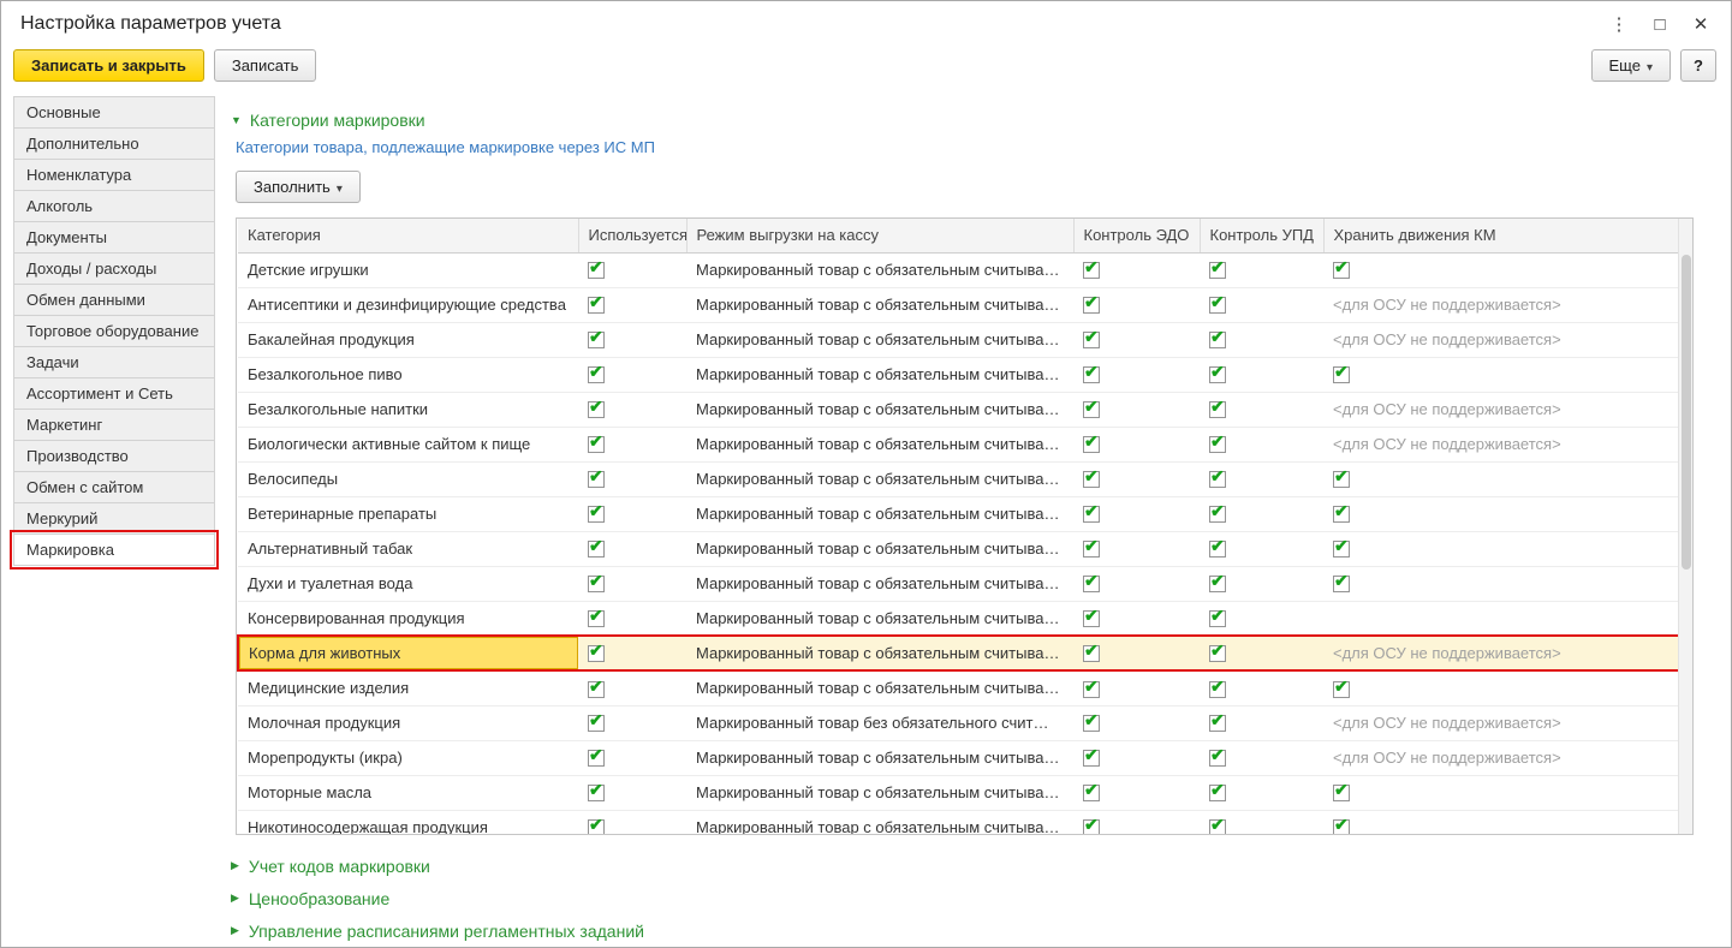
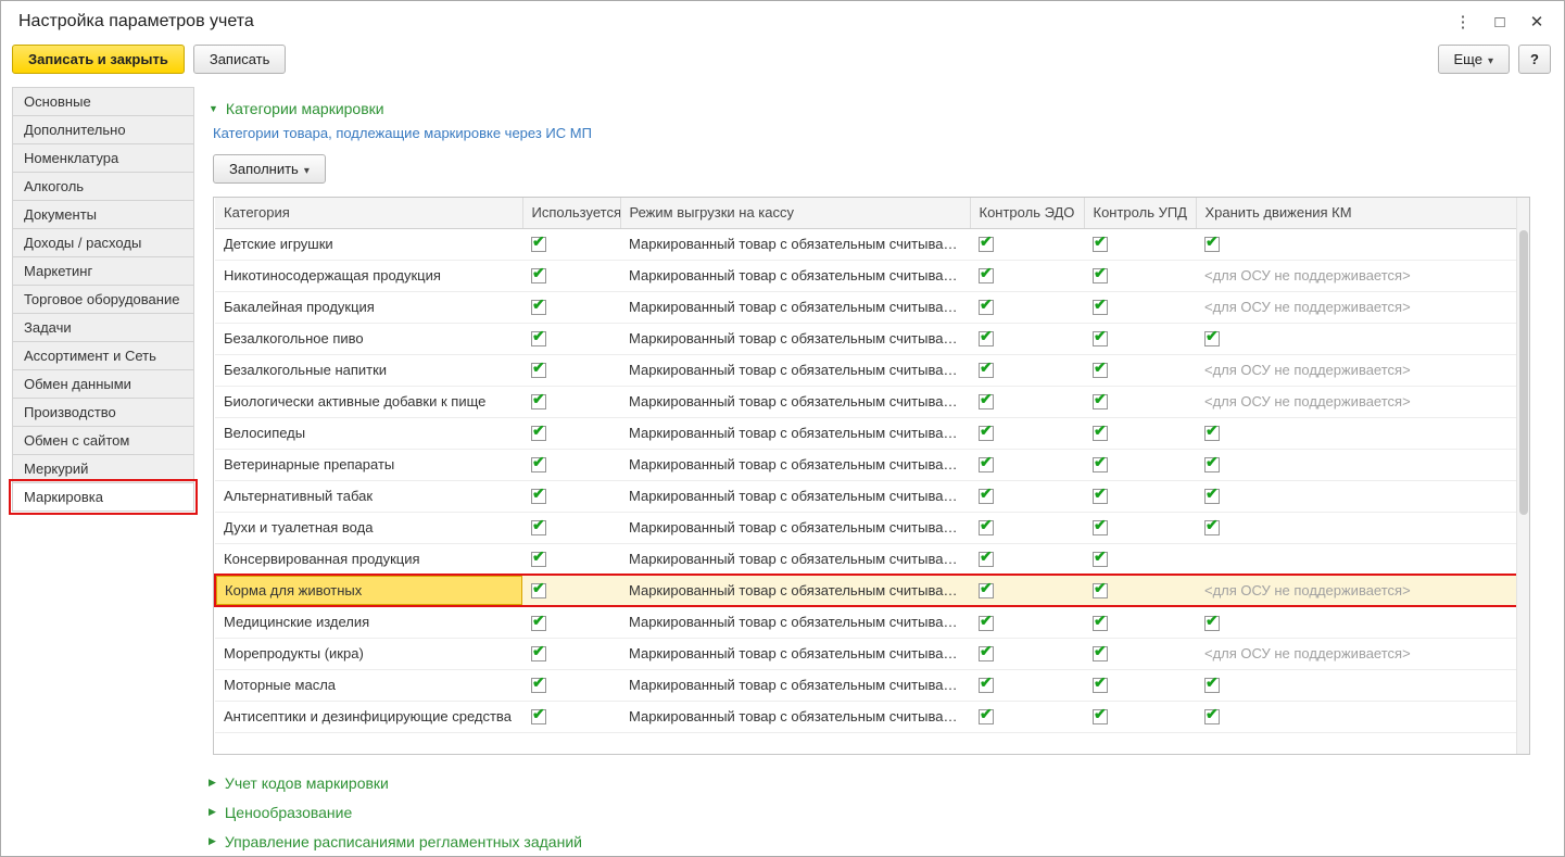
  Настройка параметров учета
  ⋮
  □
  ✕
  Записать и закрыть
  Записать
  Еще ▾
  ?
  Основные
  Дополнительно
  Номенклатура
  Алкоголь
  Документы
  Доходы / расходы
- Обмен данными
+ Маркетинг
  Торговое оборудование
  Задачи
  Ассортимент и Сеть
- Маркетинг
+ Обмен данными
  Производство
  Обмен с сайтом
  Меркурий
  Маркировка
  ▼
  Категории маркировки
  Категории товара, подлежащие маркировке через ИС МП
  Заполнить ▾
  Категория	Используется	Режим выгрузки на кассу	Контроль ЭДО	Контроль УПД	Хранить движения КМ
  Детские игрушки	✔	Маркированный товар с обязательным считыва…	✔	✔	✔
- Антисептики и дезинфицирующие средства	✔	Маркированный товар с обязательным считыва…	✔	✔	<для ОСУ не поддерживается>
+ Никотиносодержащая продукция	✔	Маркированный товар с обязательным считыва…	✔	✔	<для ОСУ не поддерживается>
  Бакалейная продукция	✔	Маркированный товар с обязательным считыва…	✔	✔	<для ОСУ не поддерживается>
  Безалкогольное пиво	✔	Маркированный товар с обязательным считыва…	✔	✔	✔
  Безалкогольные напитки	✔	Маркированный товар с обязательным считыва…	✔	✔	<для ОСУ не поддерживается>
- Биологически активные сайтом к пище	✔	Маркированный товар с обязательным считыва…	✔	✔	<для ОСУ не поддерживается>
+ Биологически активные добавки к пище	✔	Маркированный товар с обязательным считыва…	✔	✔	<для ОСУ не поддерживается>
  Велосипеды	✔	Маркированный товар с обязательным считыва…	✔	✔	✔
  Ветеринарные препараты	✔	Маркированный товар с обязательным считыва…	✔	✔	✔
  Альтернативный табак	✔	Маркированный товар с обязательным считыва…	✔	✔	✔
  Духи и туалетная вода	✔	Маркированный товар с обязательным считыва…	✔	✔	✔
  Консервированная продукция	✔	Маркированный товар с обязательным считыва…	✔	✔
  Корма для животных	✔	Маркированный товар с обязательным считыва…	✔	✔	<для ОСУ не поддерживается>
  Медицинские изделия	✔	Маркированный товар с обязательным считыва…	✔	✔	✔
- Молочная продукция	✔	Маркированный товар без обязательного счит…	✔	✔	<для ОСУ не поддерживается>
  Морепродукты (икра)	✔	Маркированный товар с обязательным считыва…	✔	✔	<для ОСУ не поддерживается>
  Моторные масла	✔	Маркированный товар с обязательным считыва…	✔	✔	✔
- Никотиносодержащая продукция	✔	Маркированный товар с обязательным считыва…	✔	✔	✔
+ Антисептики и дезинфицирующие средства	✔	Маркированный товар с обязательным считыва…	✔	✔	✔
  ▶
  Учет кодов маркировки
  ▶
  Ценообразование
  ▶
  Управление расписаниями регламентных заданий
